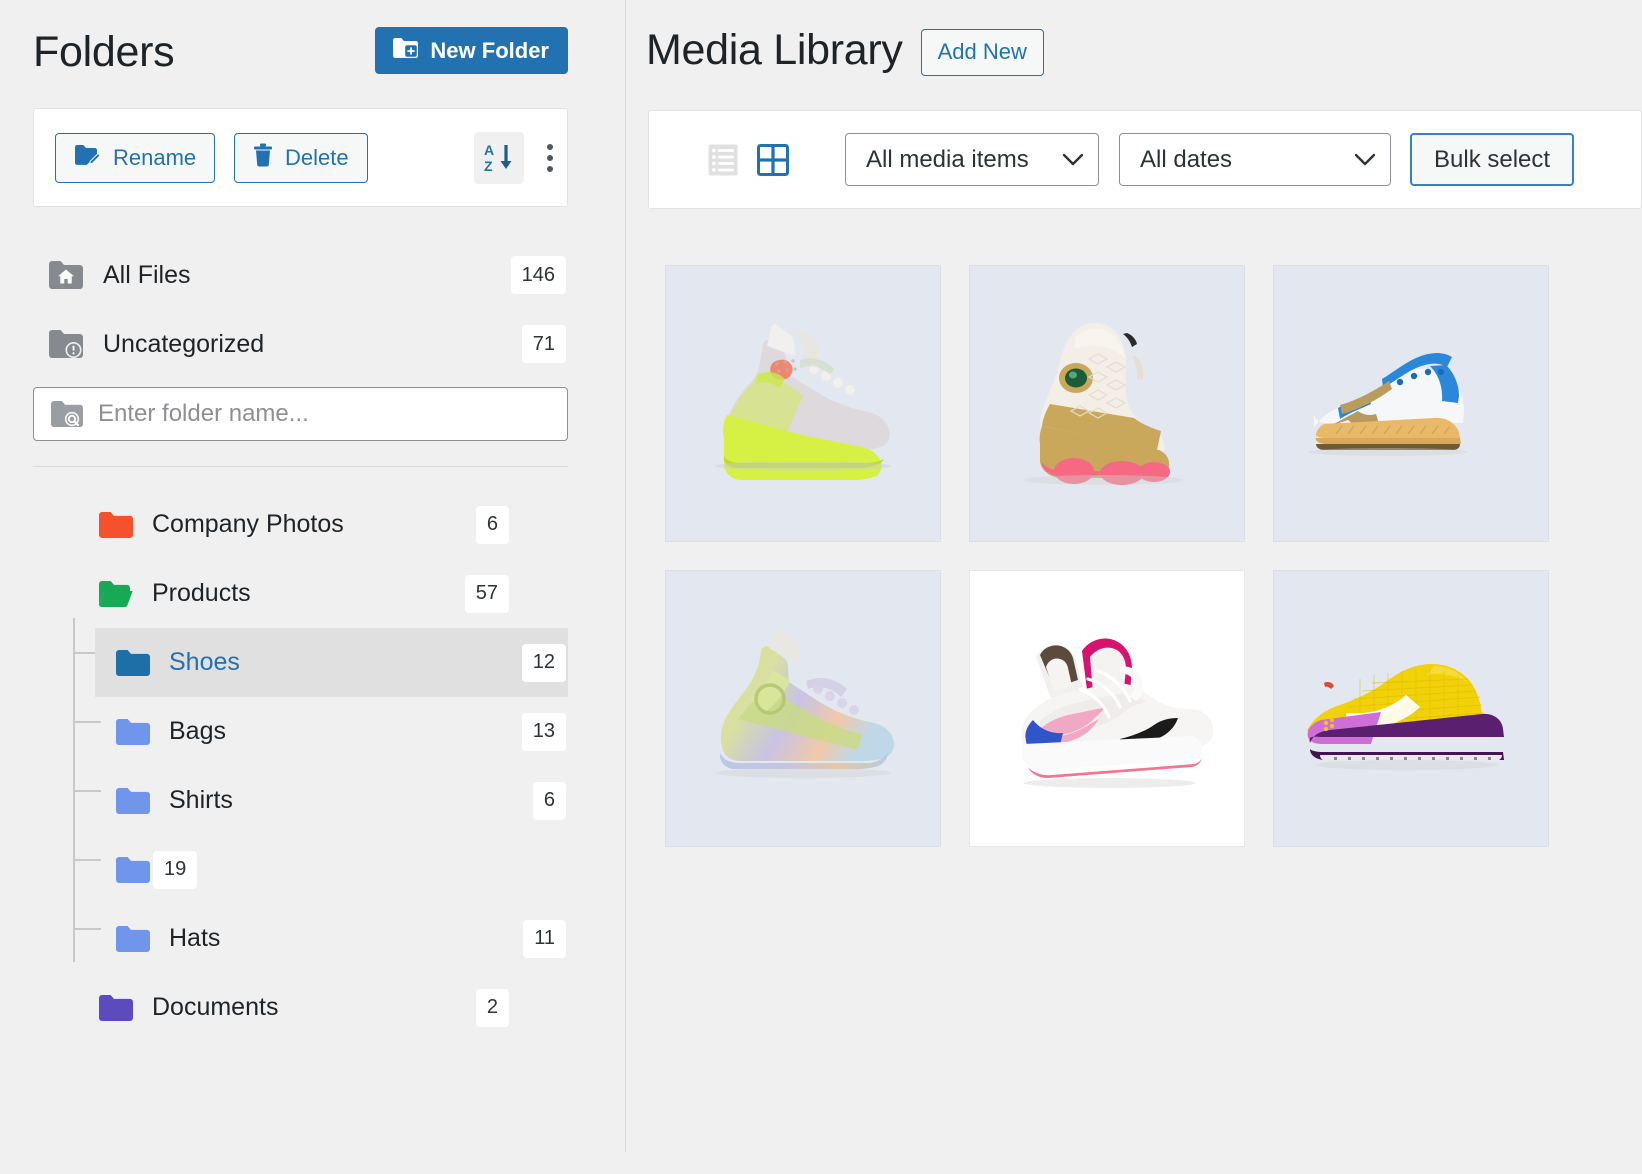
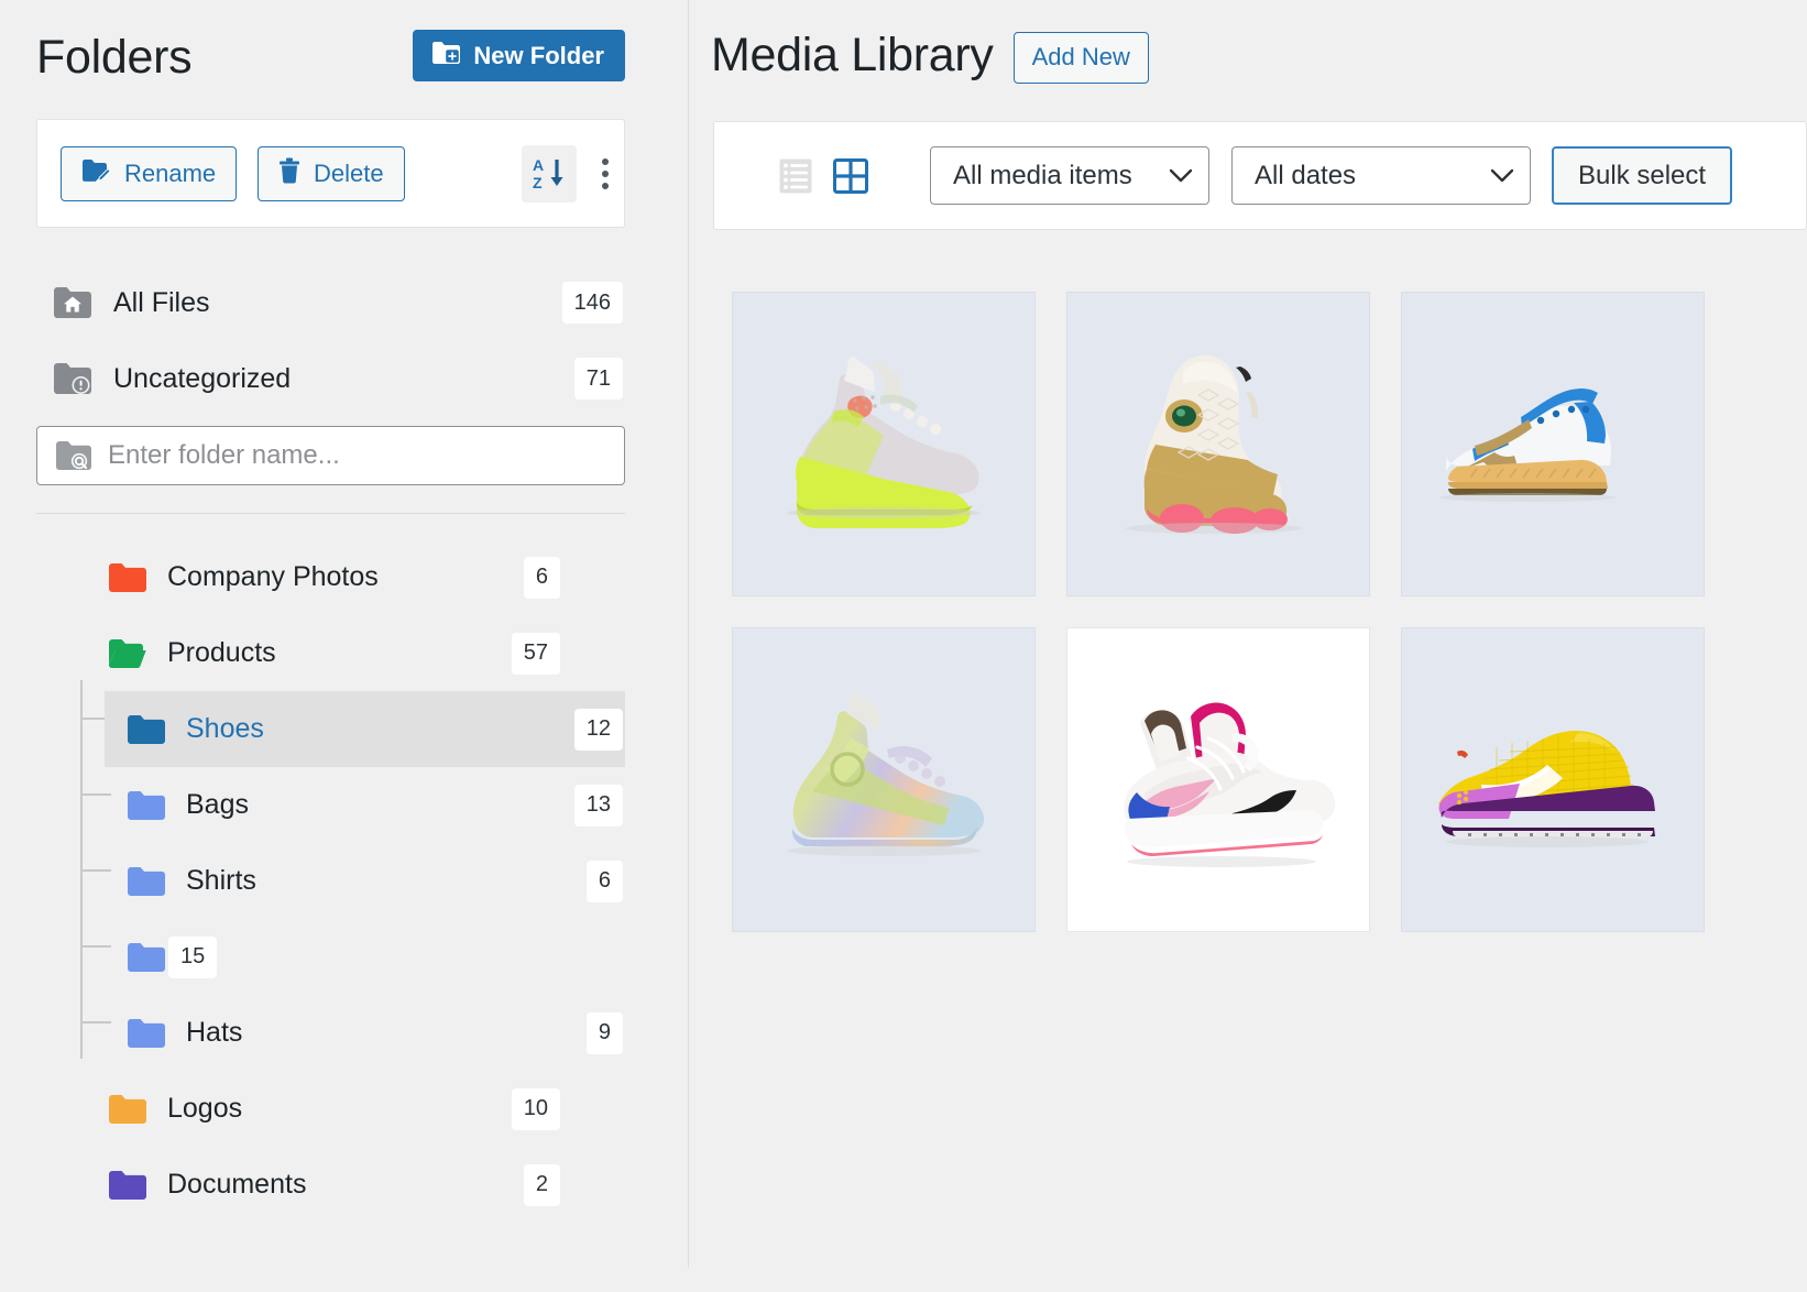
  Folders
  New Folder
  Rename
  Delete
  A
  Z
  All Files
  146
  Uncategorized
  71
  Enter folder name...
  Company Photos
  6
  Products
  57
  Shoes
  12
  Bags
  13
  Shirts
  6
- 19
+ 15
  Hats
- 11
+ 9
+ Logos
+ 10
  Documents
  2
  Media Library
  Add New
  All media items
  All dates
  Bulk select
